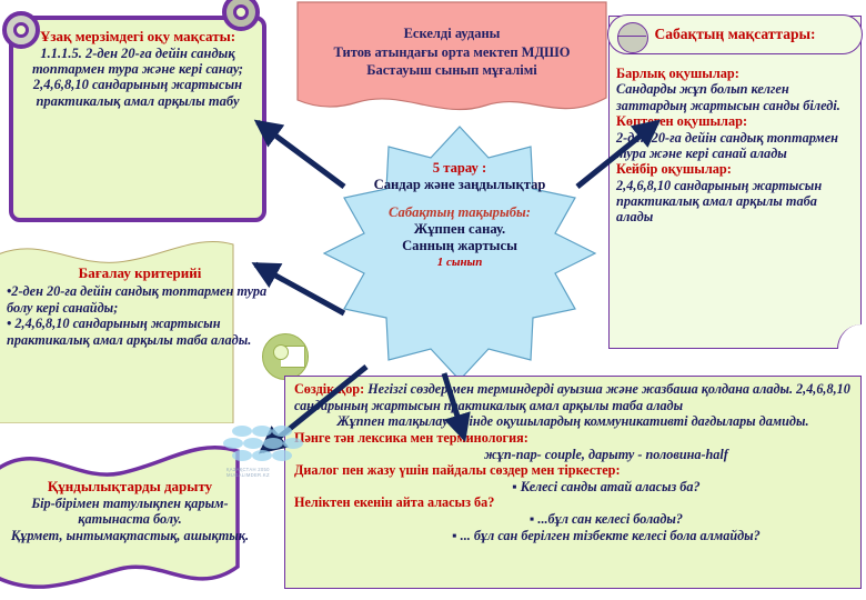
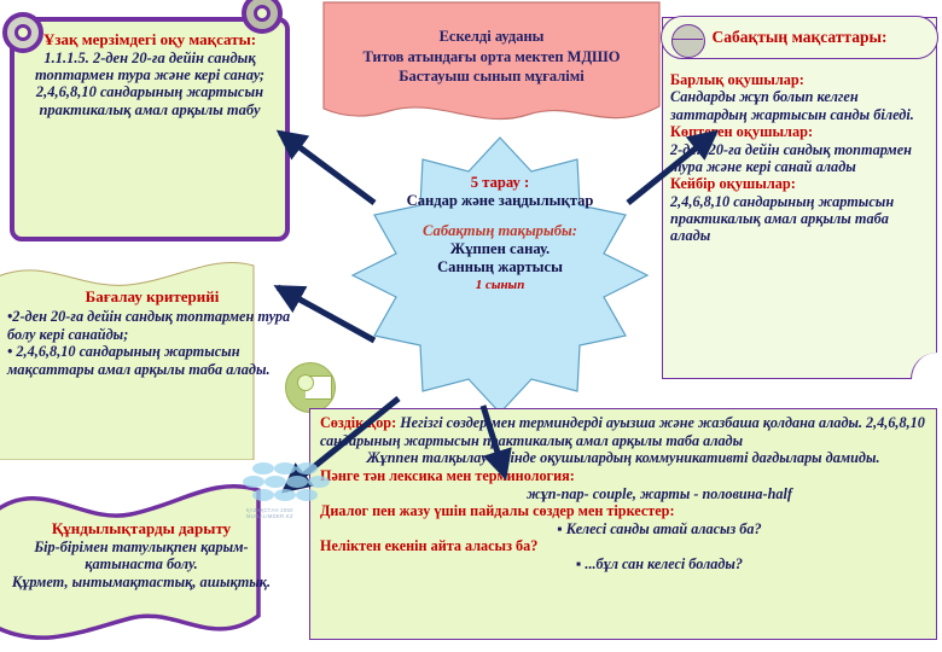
  Ұзақ мерзімдегі оқу мақсаты:
  1.1.1.5. 2-ден 20-ға дейін сандық топтармен тура және кері санау;
  2,4,6,8,10 сандарының жартысын практикалық амал арқылы табу
  Ескелді ауданы
  Титов атындағы орта мектеп МДШО
  Бастауыш сынып мұғалімі
  Сабақтың мақсаттары:
  Барлық оқушылар:
  Сандарды жұп болып келген заттардың жартысын санды біледі.
  Көптеген оқушылар:
  2-дн 20-ға дейін сандық топтармен ура және кері санай алады
  Кейбір оқушылар:
  2,4,6,8,10 сандарының жартысын практикалық амал арқылы таба алады
  5 тарау :
  Сандар және заңдылықтар
  Сабақтың тақырыбы:
  Жұппен санау.
  Санның жартысы
  1 сынып
  Бағалау критерийі
  •2-ден 20-ға дейін сандық топтармен тура болу кері санайды;
- • 2,4,6,8,10 сандарының жартысын практикалық амал арқылы таба алады.
+ • 2,4,6,8,10 сандарының жартысын мақсаттары амал арқылы таба алады.
  Құндылықтарды дарыту
  Бір-бірімен татулықпен қарым-қатынаста болу.
  Құрмет, ынтымақтастық, ашықтық.
  Сөздікор: Негізгі сөздер мен терминдерді ауызша және жазбаша қолдана алады. 2,4,6,8,10 санарының жартысын пактикалық амал арқылы таба алады
  Жұппен талқылау кзінде оқушылардың коммуникативті дағдылары дамиды.
  Пәнге тән лексика мен теринология:
- жұп-пар- couple, дарыту - половина-half
+ жұп-пар- couple, жарты - половина-half
  Диалог пен жазу үшін пайдалы сөздер мен тіркестер:
  ▪ Келесі санды атай аласыз ба?
  Неліктен екенін айта аласыз ба?
  ▪ ...бұл сан келесі болады?
- ▪ ... бұл сан берілген тізбекте келесі бола алмайды?
